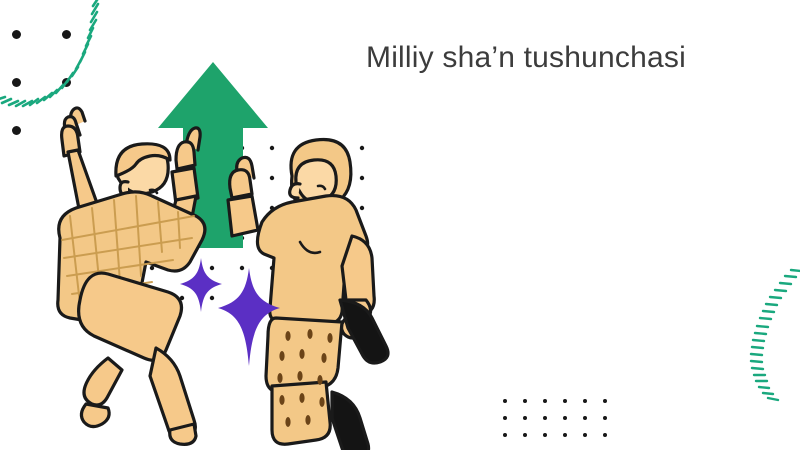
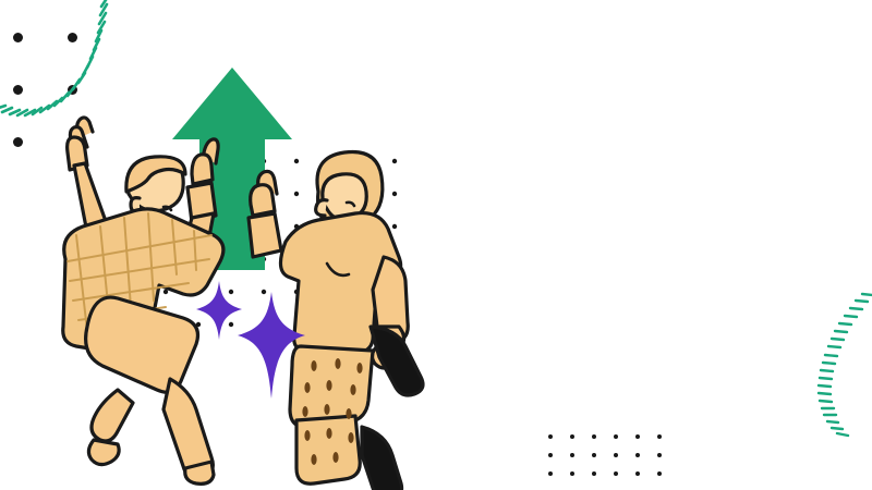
- Milliy sha’n tushunchasi
